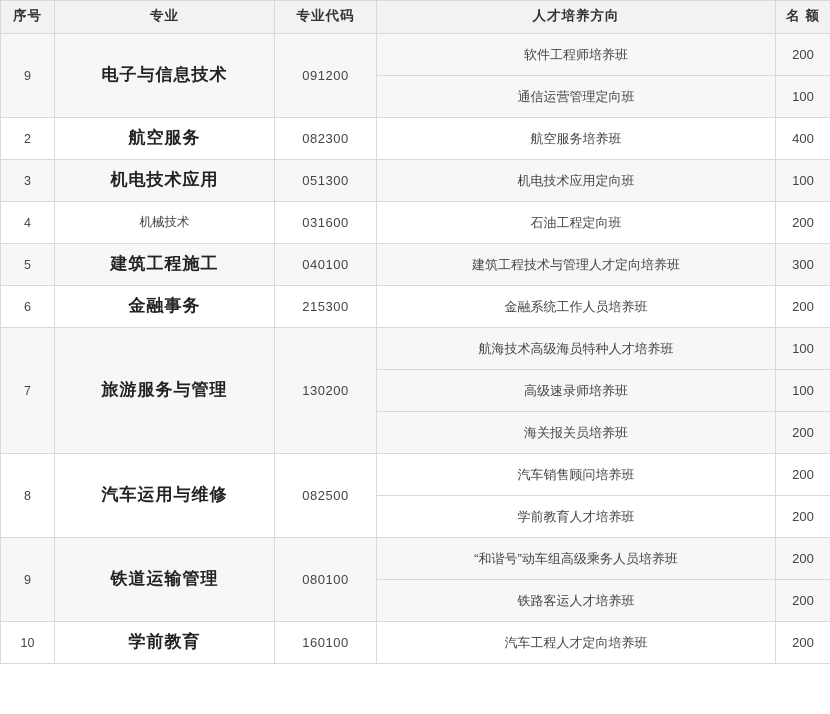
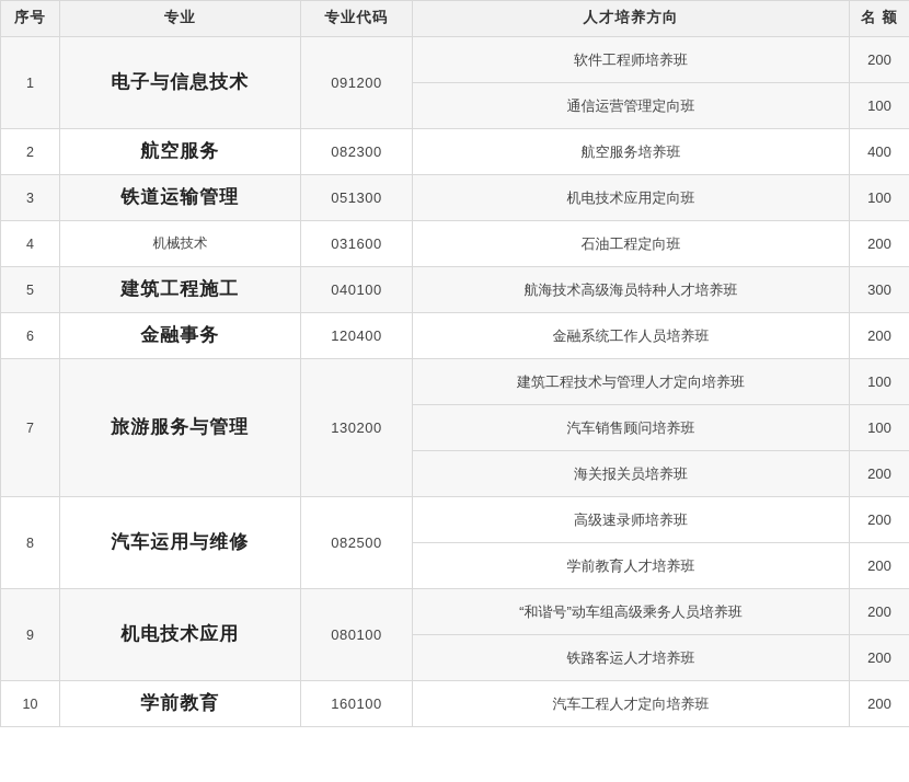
  序号	专业	专业代码	人才培养方向	名 额
- 9	电子与信息技术	091200	软件工程师培养班	200
+ 1	电子与信息技术	091200	软件工程师培养班	200
  通信运营管理定向班	100
  2	航空服务	082300	航空服务培养班	400
- 3	机电技术应用	051300	机电技术应用定向班	100
+ 3	铁道运输管理	051300	机电技术应用定向班	100
  4	机械技术	031600	石油工程定向班	200
- 5	建筑工程施工	040100	建筑工程技术与管理人才定向培养班	300
+ 5	建筑工程施工	040100	航海技术高级海员特种人才培养班	300
- 6	金融事务	215300	金融系统工作人员培养班	200
+ 6	金融事务	120400	金融系统工作人员培养班	200
- 7	旅游服务与管理	130200	航海技术高级海员特种人才培养班	100
+ 7	旅游服务与管理	130200	建筑工程技术与管理人才定向培养班	100
- 高级速录师培养班	100
+ 汽车销售顾问培养班	100
  海关报关员培养班	200
- 8	汽车运用与维修	082500	汽车销售顾问培养班	200
+ 8	汽车运用与维修	082500	高级速录师培养班	200
  学前教育人才培养班	200
- 9	铁道运输管理	080100	“和谐号”动车组高级乘务人员培养班	200
+ 9	机电技术应用	080100	“和谐号”动车组高级乘务人员培养班	200
  铁路客运人才培养班	200
  10	学前教育	160100	汽车工程人才定向培养班	200
